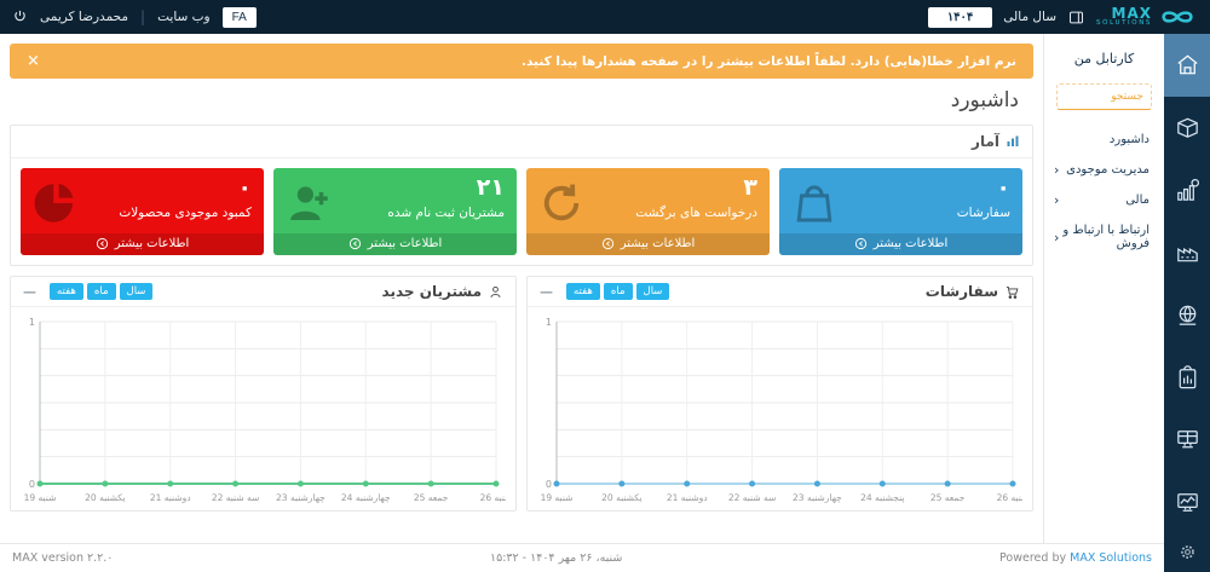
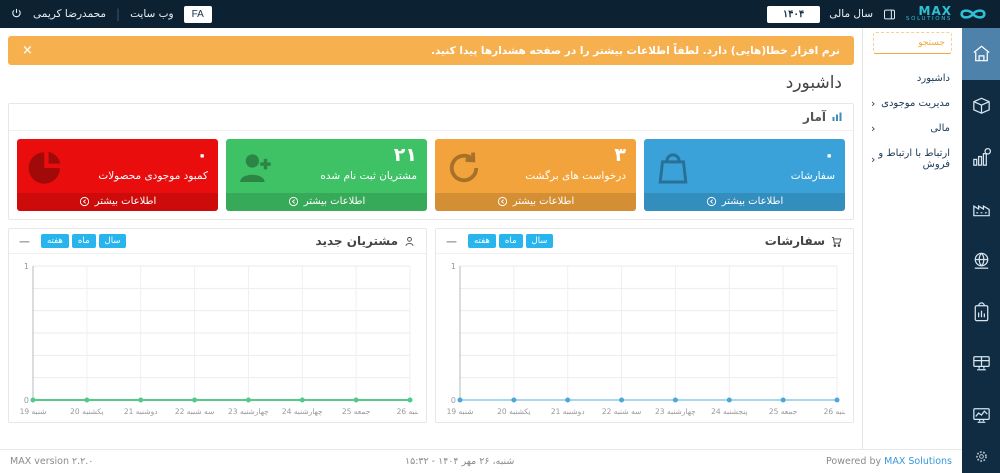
  MAX
  سال مالی
  ۱۴۰۴
  FA
  وب سایت
  |
  محمدرضا کریمی
  نرم افزار خطا(هایی) دارد. لطفاً اطلاعات بیشتر را در صفحه هشدارها پیدا کنید.
  ×
  داشبورد
  آمار
  ۰
  سفارشات
  اطلاعات بیشتر
  ۳
  درخواست های برگشت
  اطلاعات بیشتر
  ۲۱
  مشتریان ثبت نام شده
  اطلاعات بیشتر
  ۰
  کمبود موجودی محصولات
  اطلاعات بیشتر
  سفارشات
  سال
  ماه
  هفته
  —
  1
  0
  شنبه 19
  یکشنبه 20
  دوشنبه 21
  سه شنبه 22
  چهارشنبه 23
  پنجشنبه 24
  جمعه 25
  نبه 26
  مشتریان جدید
  سال
  ماه
  هفته
  —
  1
  0
  شنبه 19
  یکشنبه 20
  دوشنبه 21
  سه شنبه 22
  چهارشنبه 23
  چهارشنبه 24
  جمعه 25
  نبه 26
- کارتابل من
  داشبورد
  مدیریت موجودی
  ‹
  مالی
  ‹
  ارتباط با ارتباط و فروش
  ‹
  MAX version ۲.۲.۰
  شنبه، ۲۶ مهر ۱۴۰۴ - ۱۵:۳۲
  Powered by MAX Solutions
